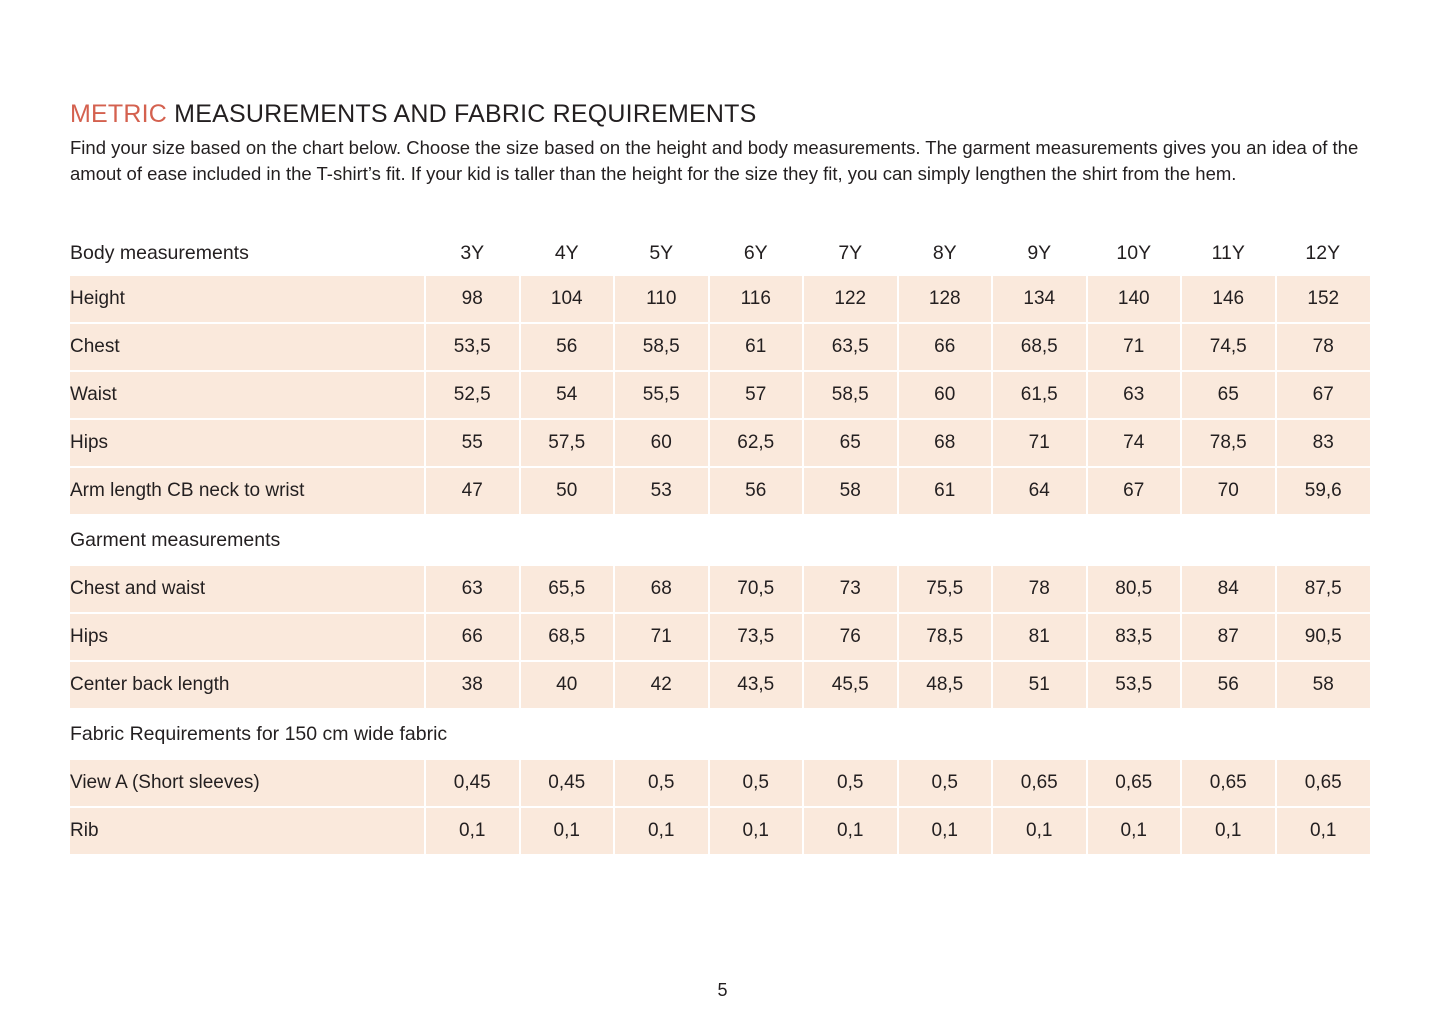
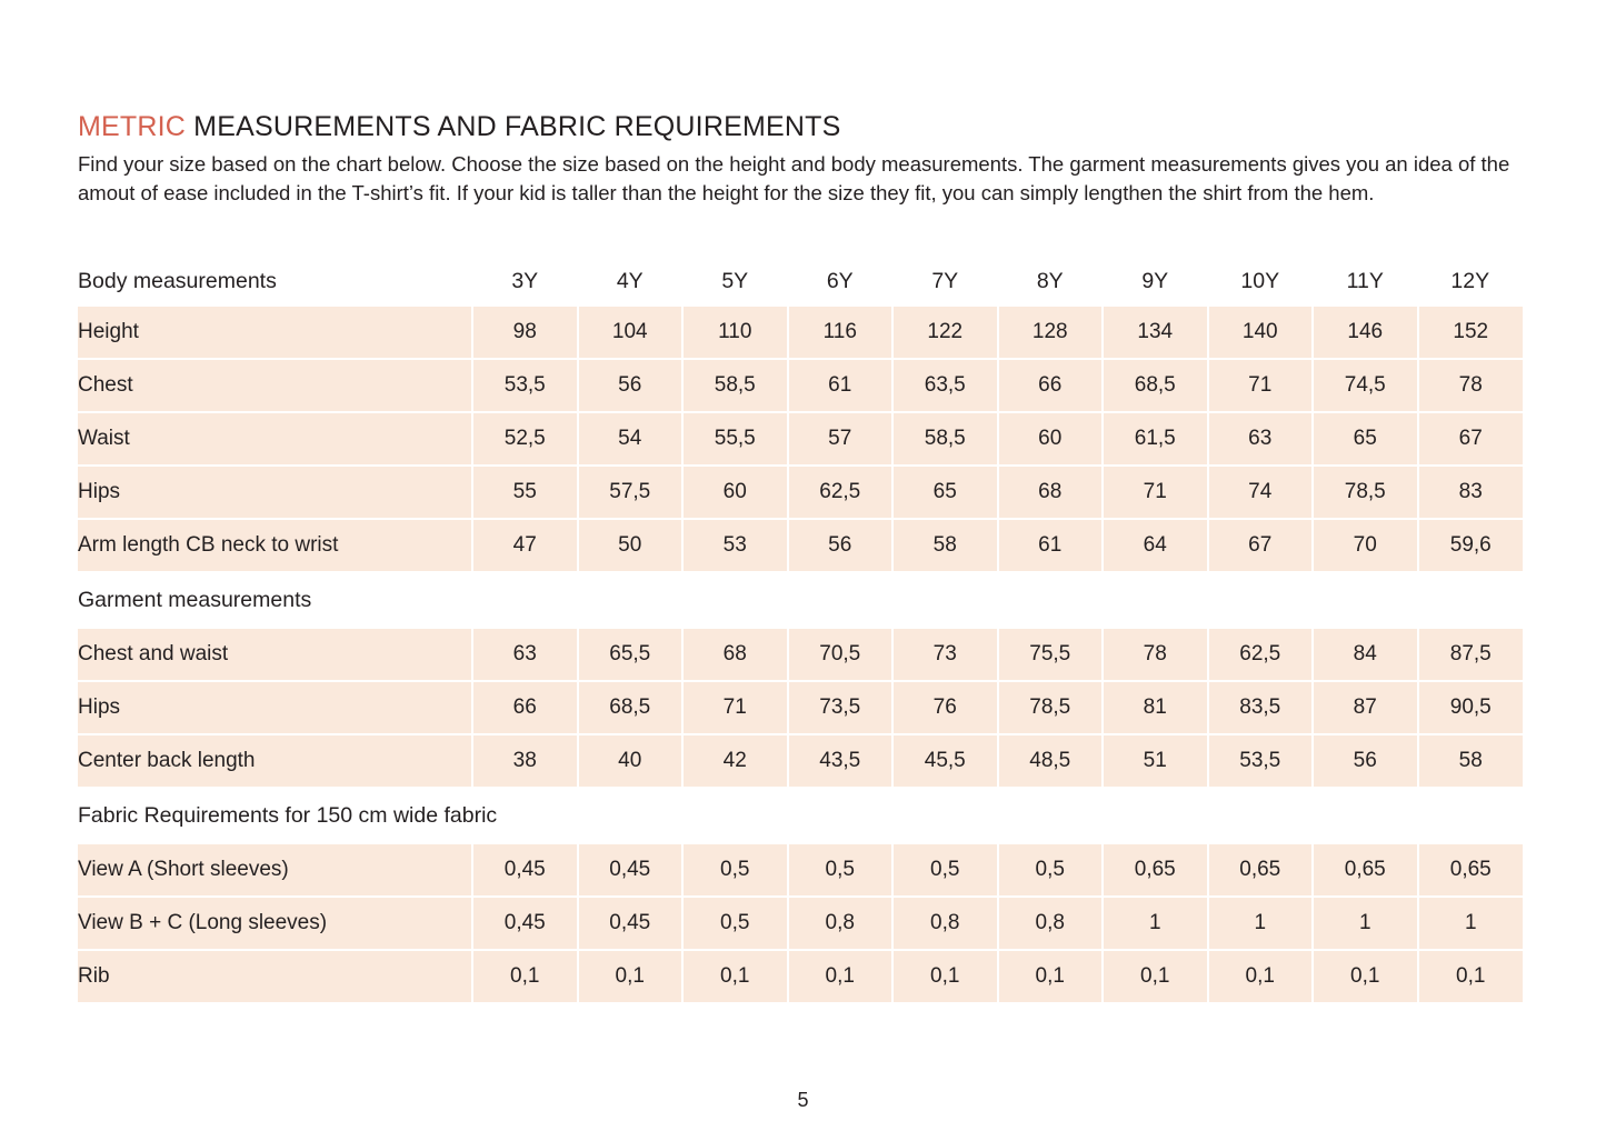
  METRIC MEASUREMENTS AND FABRIC REQUIREMENTS
  Find your size based on the chart below. Choose the size based on the height and body measurements. The garment measurements gives you an idea of the amout of ease included in the T-shirt’s fit. If your kid is taller than the height for the size they fit, you can simply lengthen the shirt from the hem.
  Body measurements	3Y	4Y	5Y	6Y	7Y	8Y	9Y	10Y	11Y	12Y
  Height	98	104	110	116	122	128	134	140	146	152
  Chest	53,5	56	58,5	61	63,5	66	68,5	71	74,5	78
  Waist	52,5	54	55,5	57	58,5	60	61,5	63	65	67
  Hips	55	57,5	60	62,5	65	68	71	74	78,5	83
  Arm length CB neck to wrist	47	50	53	56	58	61	64	67	70	59,6
  Garment measurements
- Chest and waist	63	65,5	68	70,5	73	75,5	78	80,5	84	87,5
+ Chest and waist	63	65,5	68	70,5	73	75,5	78	62,5	84	87,5
  Hips	66	68,5	71	73,5	76	78,5	81	83,5	87	90,5
  Center back length	38	40	42	43,5	45,5	48,5	51	53,5	56	58
  Fabric Requirements for 150 cm wide fabric
  View A (Short sleeves)	0,45	0,45	0,5	0,5	0,5	0,5	0,65	0,65	0,65	0,65
+ View B + C (Long sleeves)	0,45	0,45	0,5	0,8	0,8	0,8	1	1	1	1
  Rib	0,1	0,1	0,1	0,1	0,1	0,1	0,1	0,1	0,1	0,1
  5
